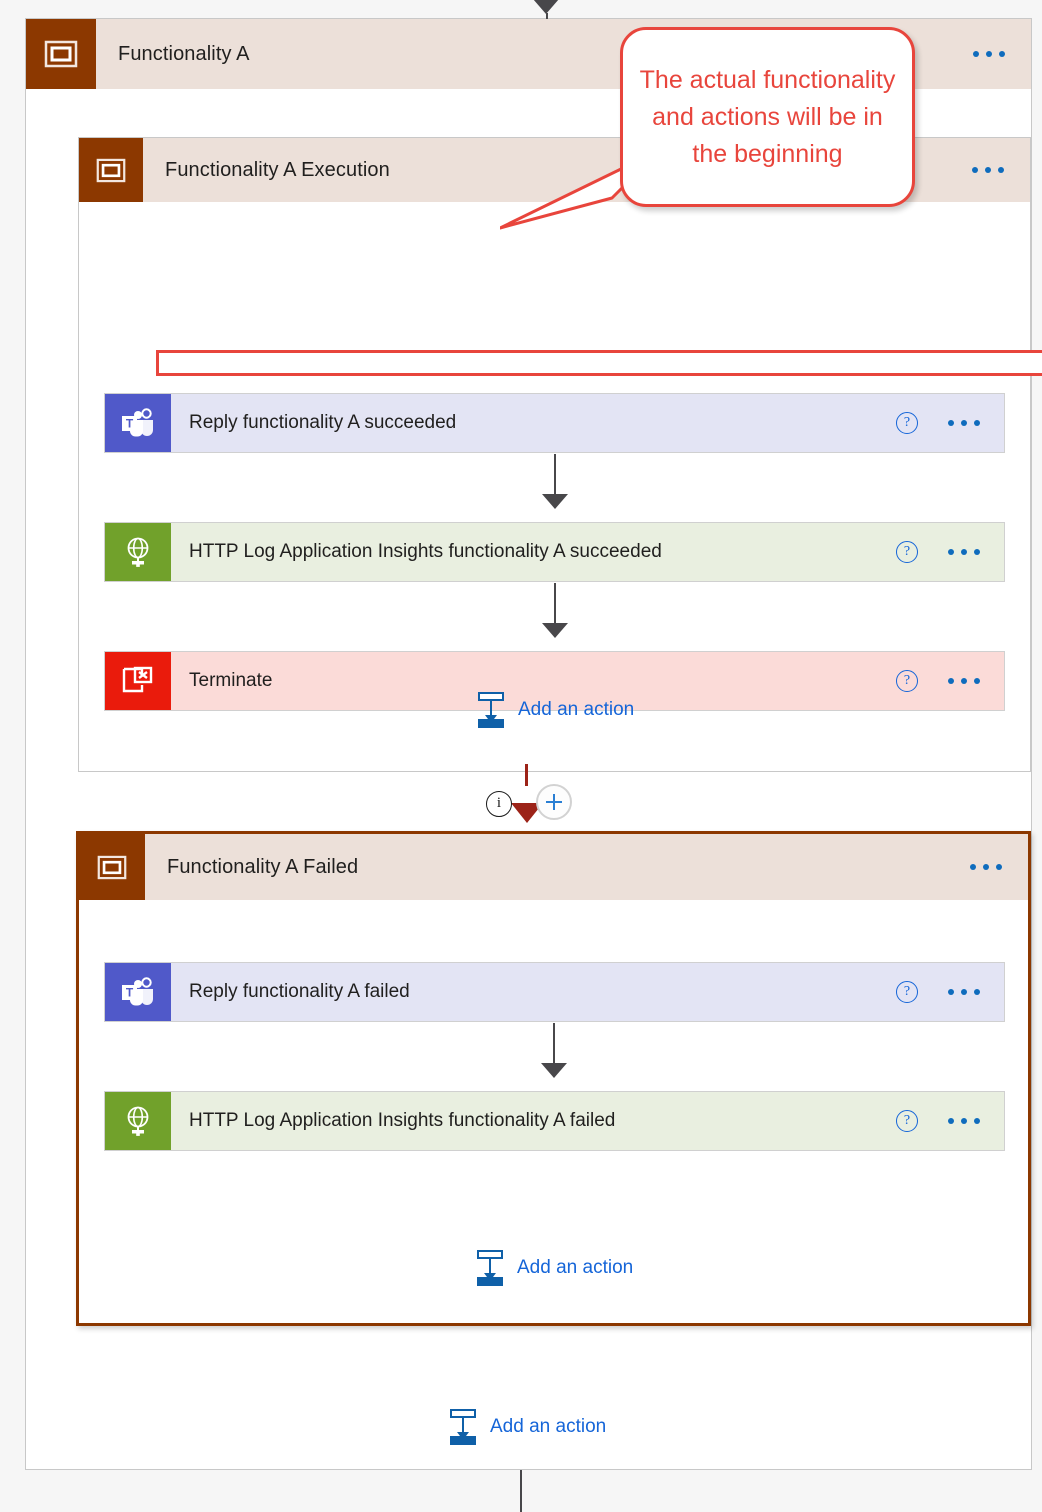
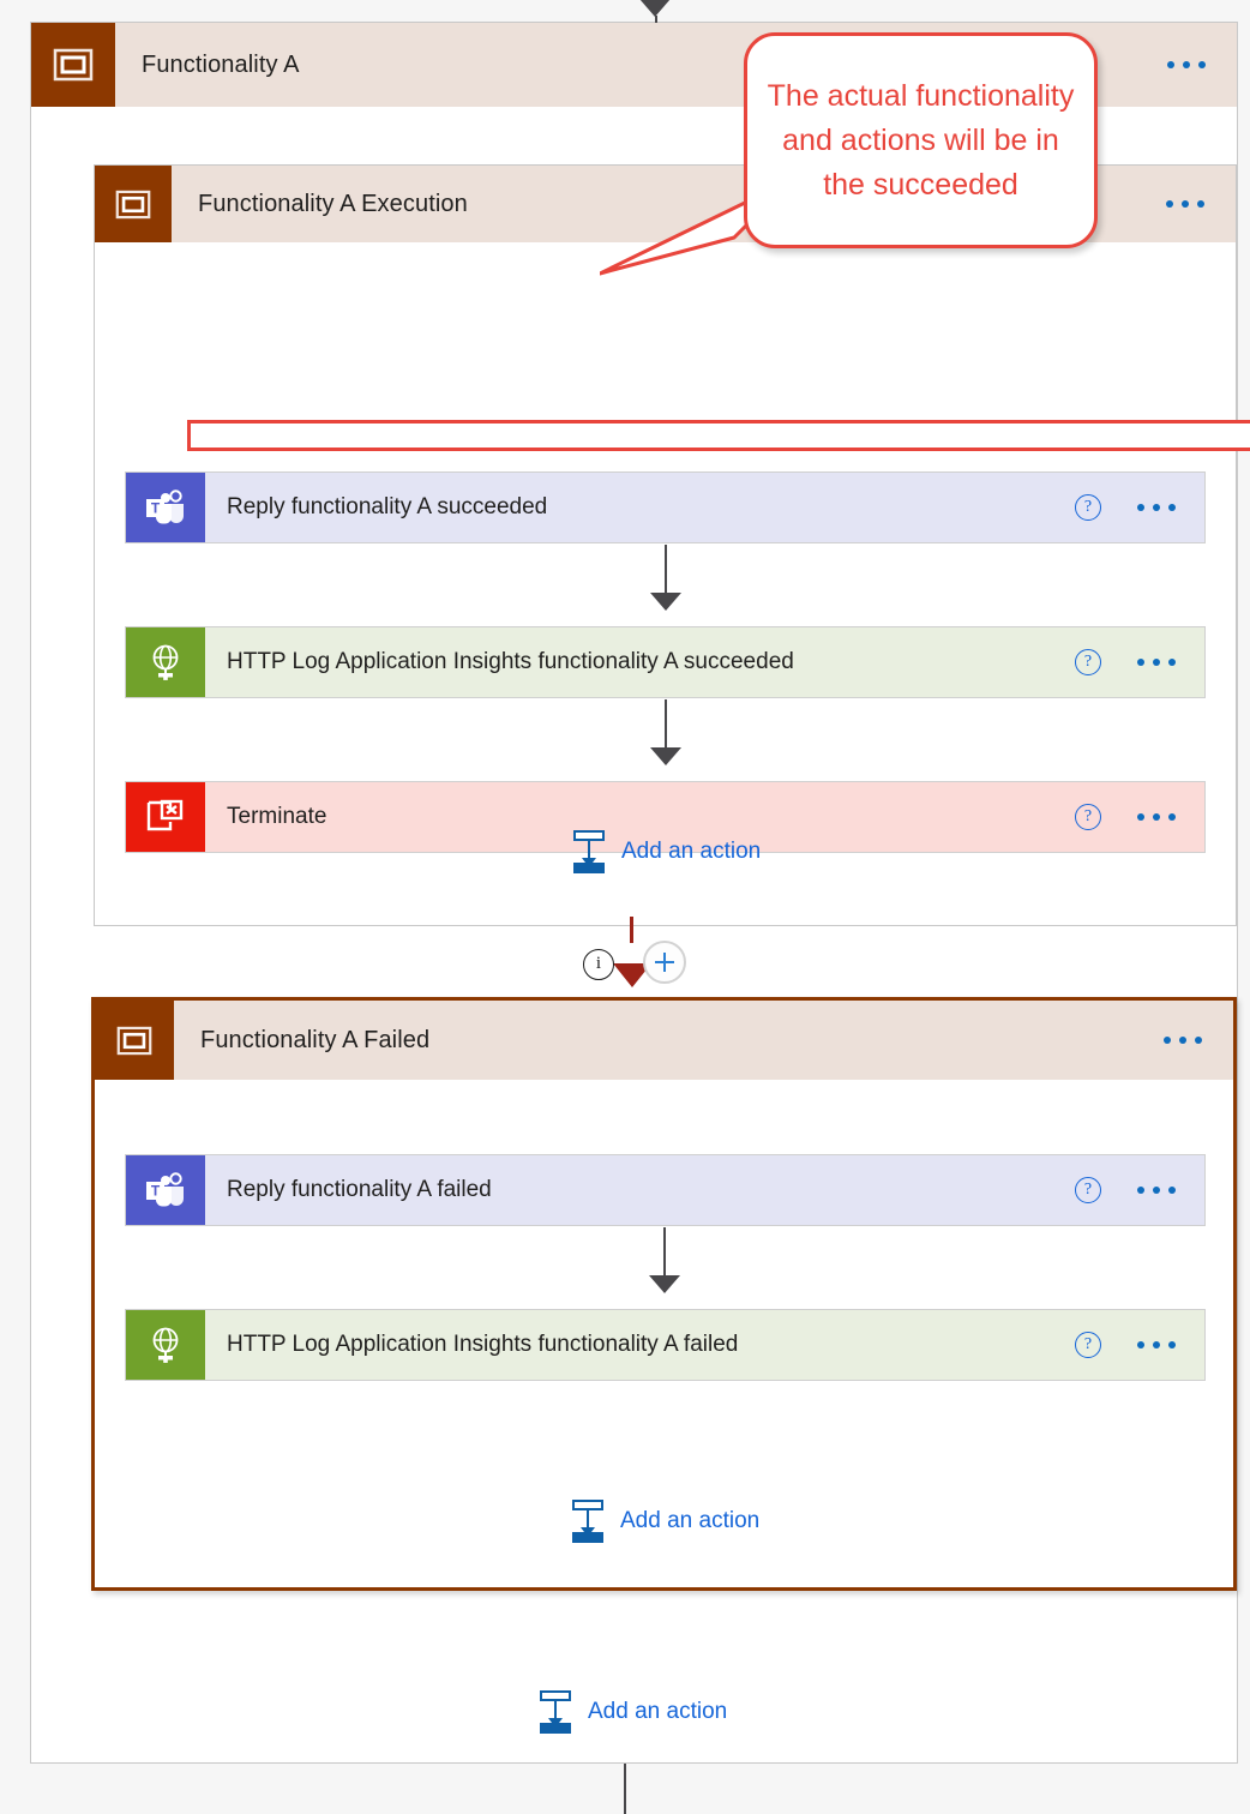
  Functionality A
  Functionality A Execution
  T
  Reply functionality A succeeded
  ?
  HTTP Log Application Insights functionality A succeeded
  ?
  Terminate
  ?
  Add an action
  i
  Functionality A Failed
  T
  Reply functionality A failed
  ?
  HTTP Log Application Insights functionality A failed
  ?
  Add an action
  Add an action
- The actual functionality and actions will be in the beginning
+ The actual functionality and actions will be in the succeeded
